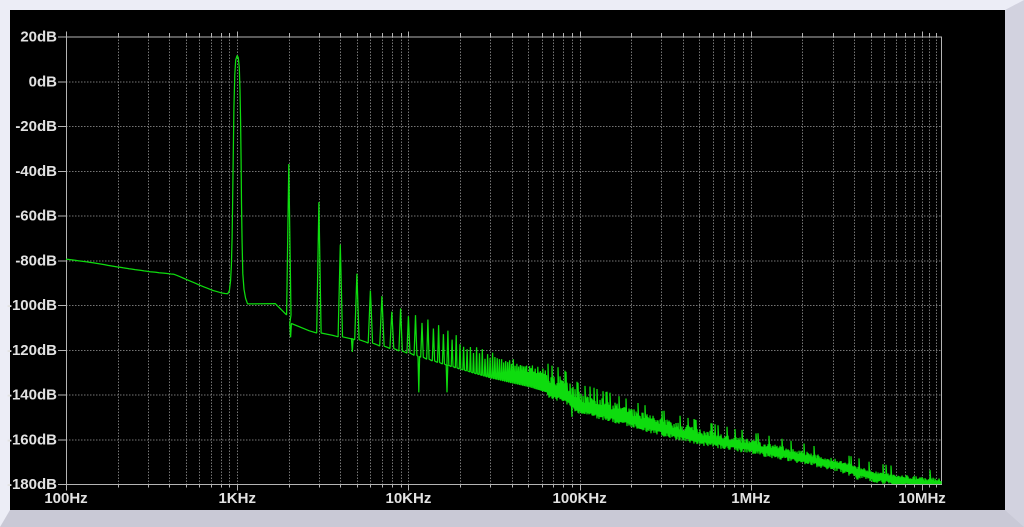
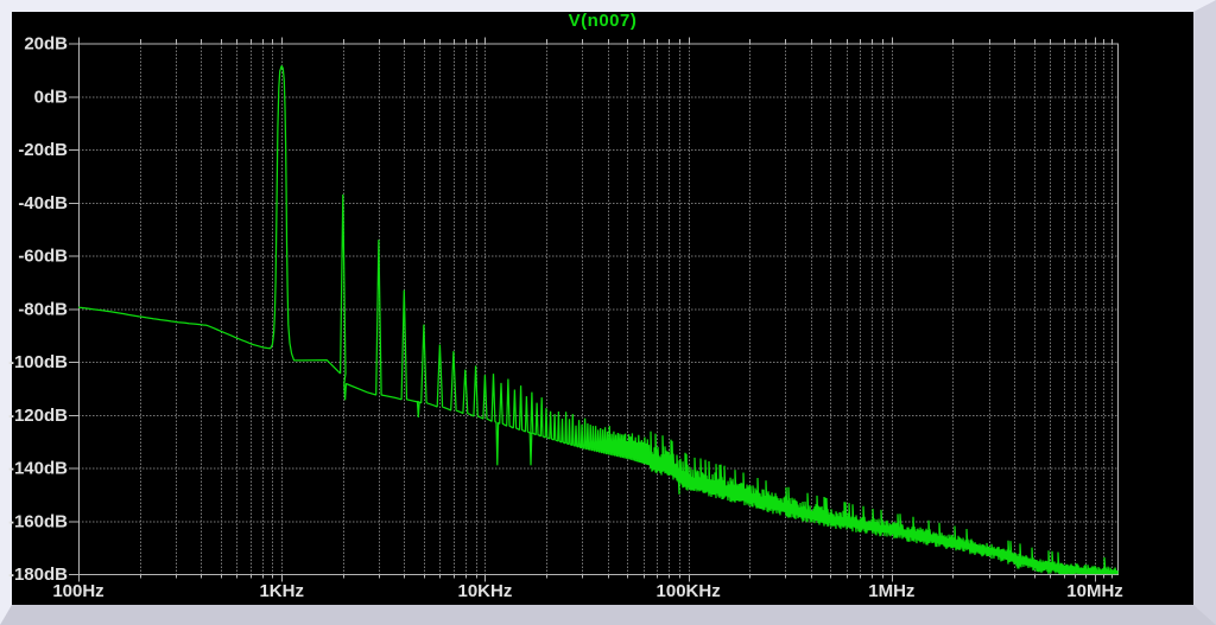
+ V(n007)
  20dB
  0dB
  -20dB
  -40dB
  -60dB
  -80dB
  -100dB
  -120dB
  -140dB
  -160dB
  -180dB
  100Hz
  1KHz
  10KHz
  100KHz
  1MHz
  10MHz
